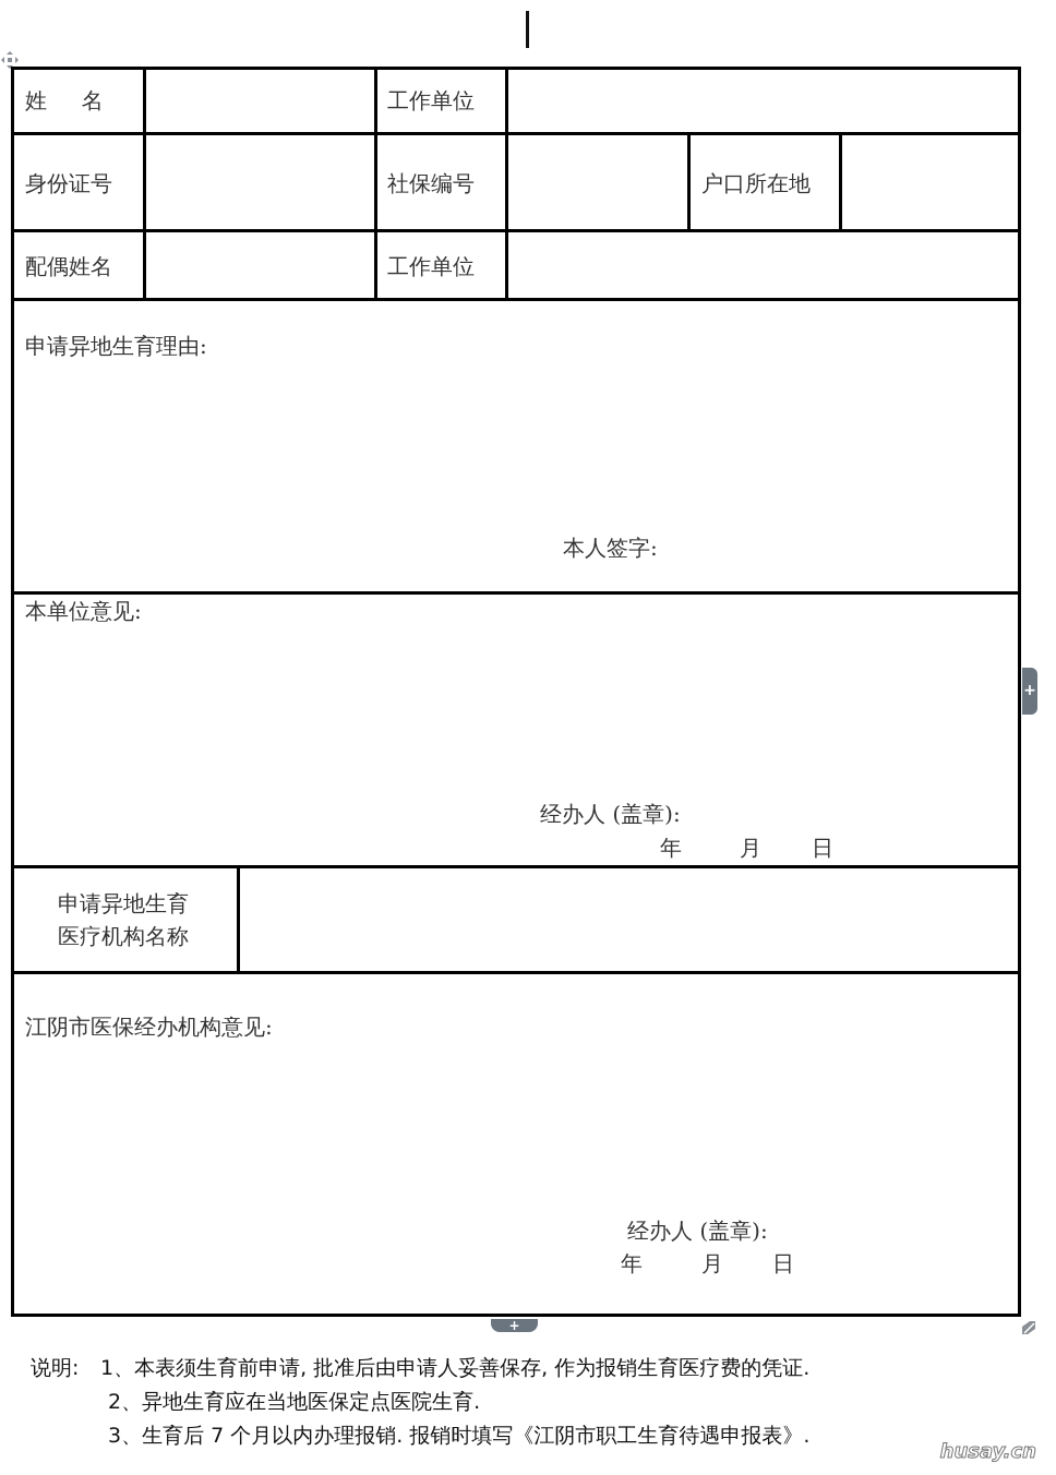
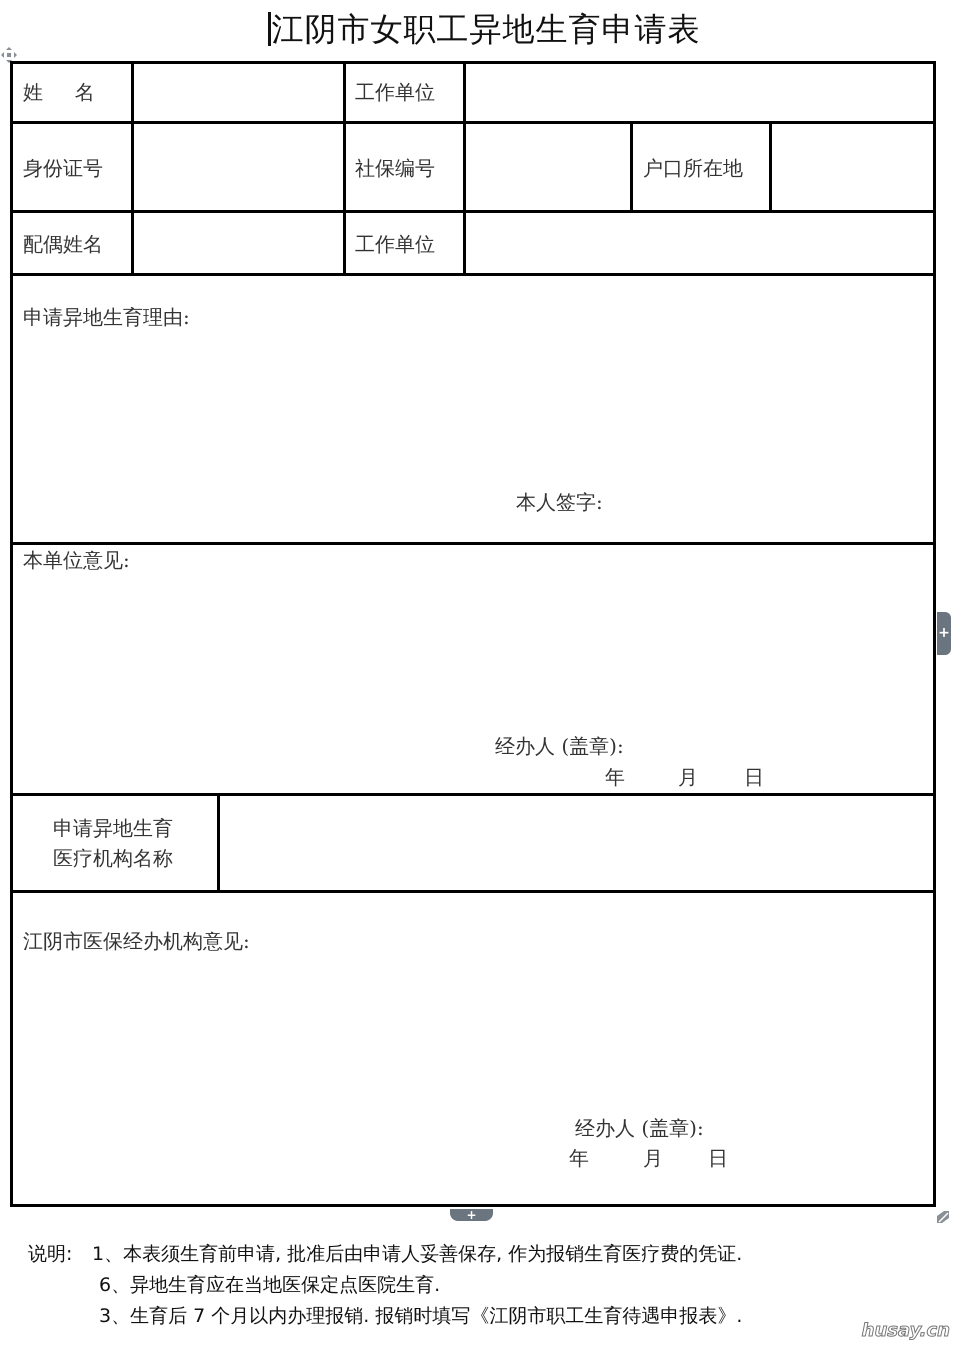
+ 江阴市女职工异地生育申请表
  姓 名
  工作单位
  身份证号
  社保编号
  户口所在地
  配偶姓名
  工作单位
  申请异地生育理由:
  本人签字:
  本单位意见:
  经办人 (盖章):
  年
  月
  日
  申请异地生育
  医疗机构名称
  江阴市医保经办机构意见:
  经办人 (盖章):
  年
  月
  日
  +
  +
  说明:
  1、本表须生育前申请, 批准后由申请人妥善保存, 作为报销生育医疗费的凭证.
- 2、异地生育应在当地医保定点医院生育.
+ 6、异地生育应在当地医保定点医院生育.
  3、生育后 7 个月以内办理报销. 报销时填写《江阴市职工生育待遇申报表》.
  husay.cn
